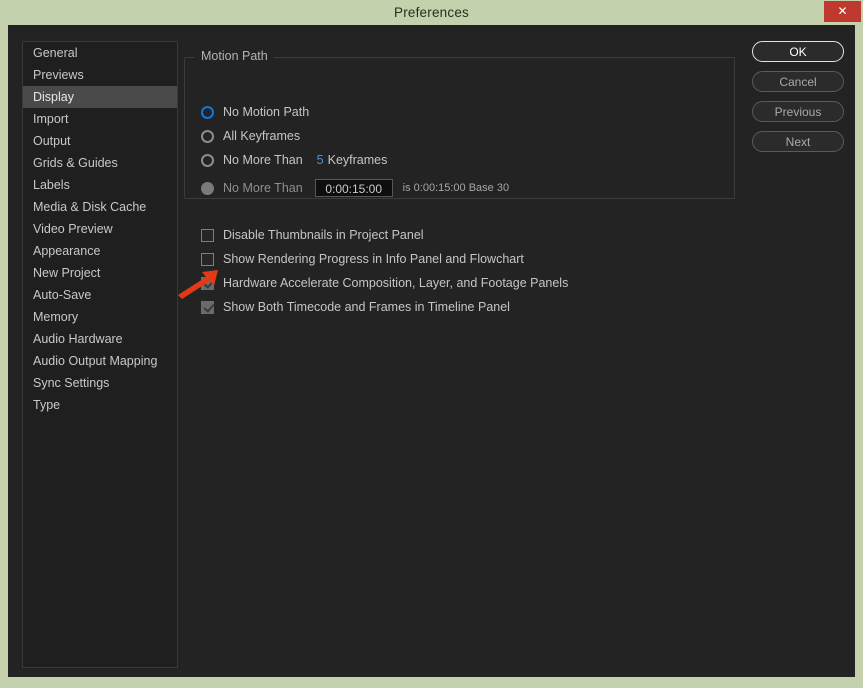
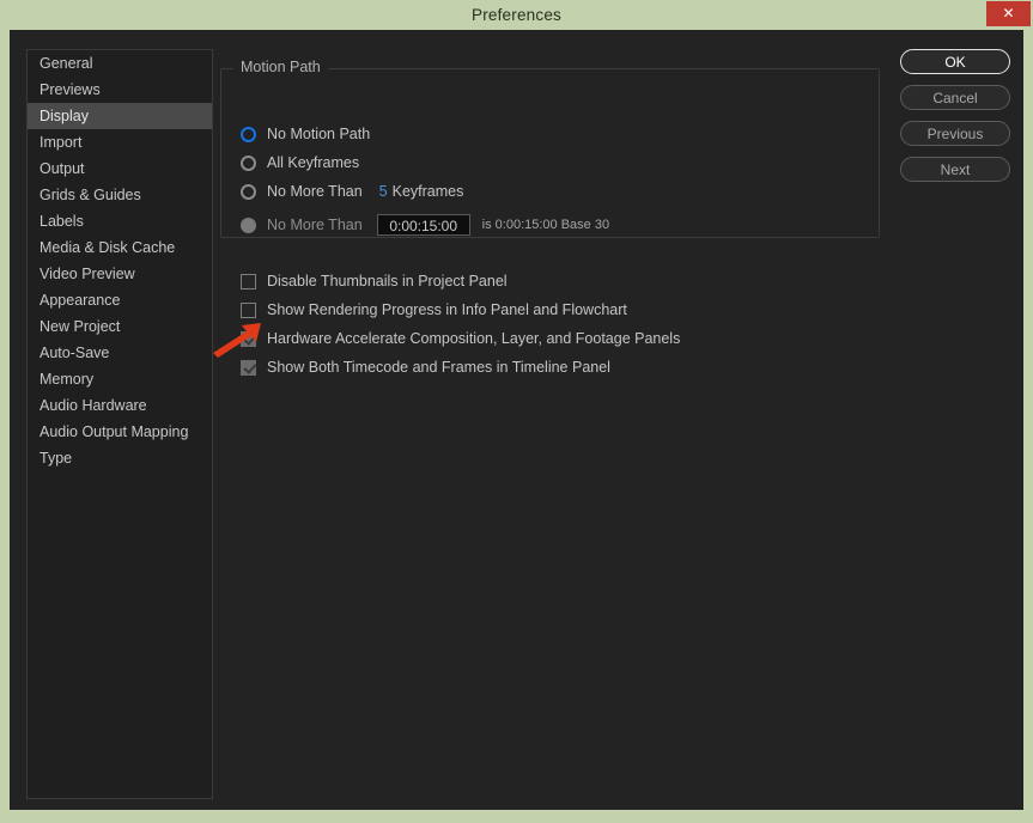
  Preferences
  ✕
  General
  Previews
  Display
  Import
  Output
  Grids & Guides
  Labels
  Media & Disk Cache
  Video Preview
  Appearance
  New Project
  Auto-Save
  Memory
  Audio Hardware
  Audio Output Mapping
- Sync Settings
  Type
  Motion Path
  No Motion Path
  All Keyframes
  No More Than
  5
  Keyframes
  No More Than
  0:00:15:00
  is 0:00:15:00 Base 30
  Disable Thumbnails in Project Panel
  Show Rendering Progress in Info Panel and Flowchart
  Hardware Accelerate Composition, Layer, and Footage Panels
  Show Both Timecode and Frames in Timeline Panel
  OK
  Cancel
  Previous
  Next
